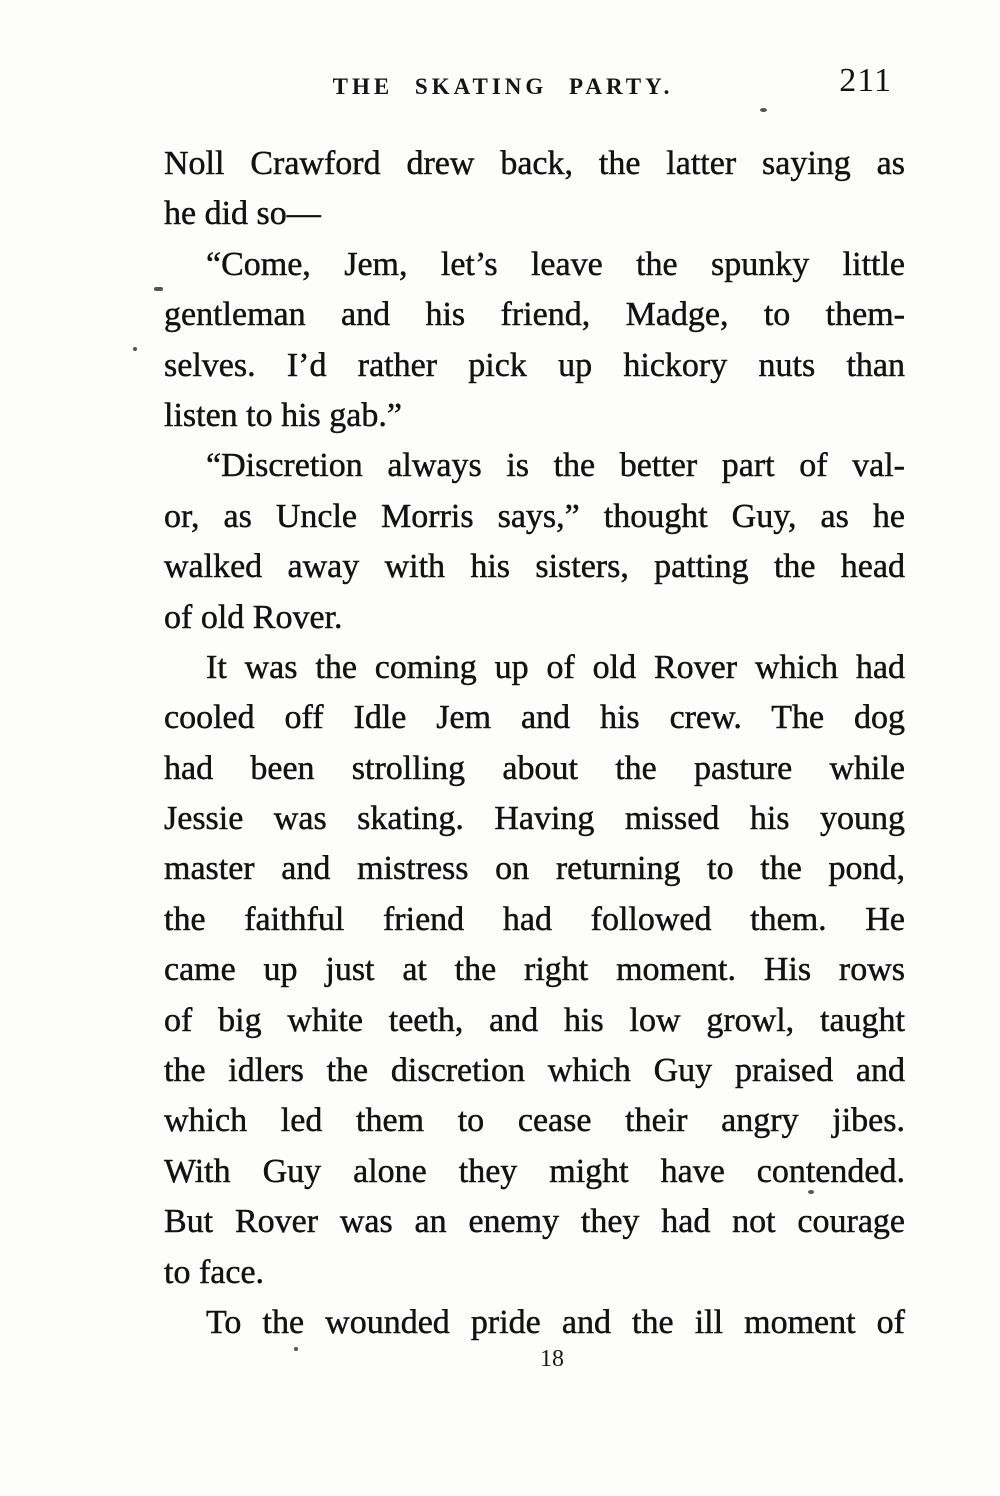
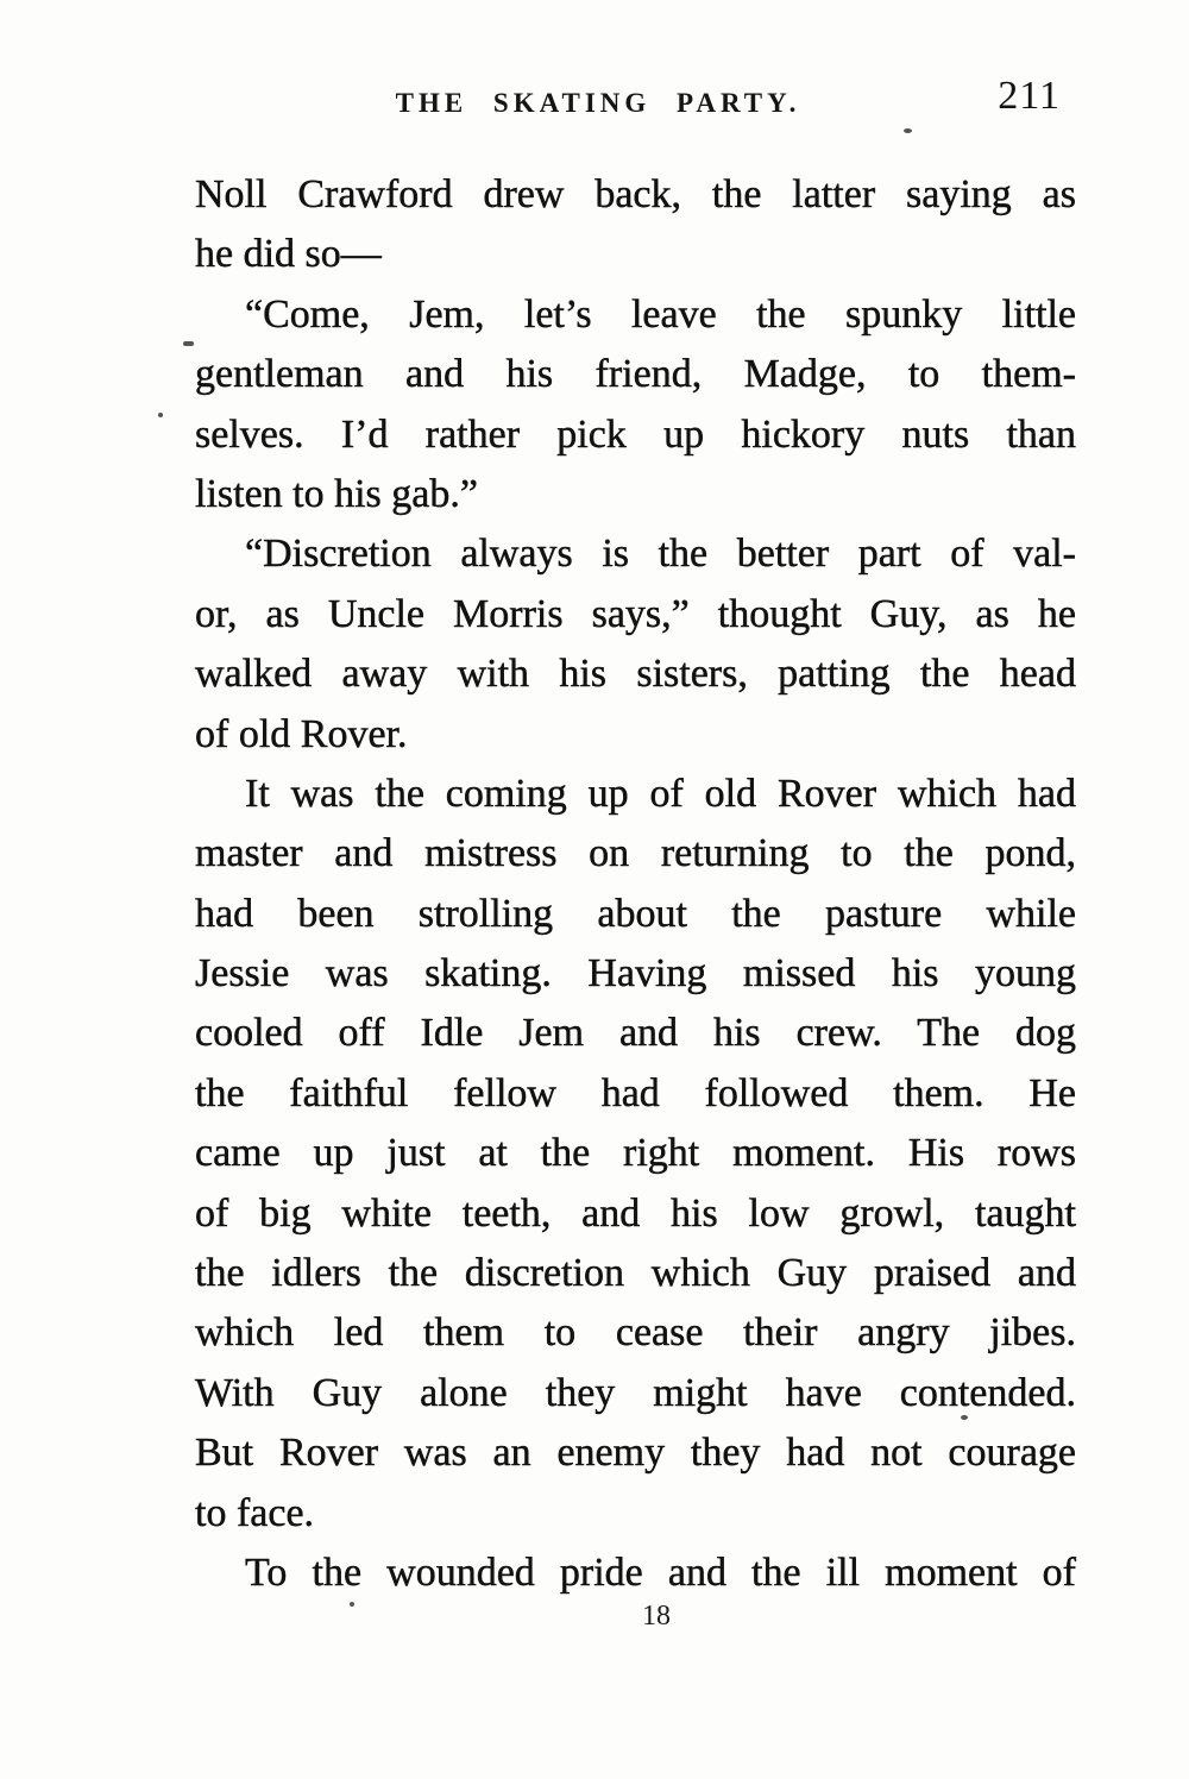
  THE SKATING PARTY.
  211
  Noll Crawford drew back, the latter saying as
  he did so—
  “Come, Jem, let’s leave the spunky little
  gentleman and his friend, Madge, to them-
  selves. I’d rather pick up hickory nuts than
  listen to his gab.”
  “Discretion always is the better part of val-
  or, as Uncle Morris says,” thought Guy, as he
  walked away with his sisters, patting the head
  of old Rover.
  It was the coming up of old Rover which had
- cooled off Idle Jem and his crew. The dog
+ master and mistress on returning to the pond,
  had been strolling about the pasture while
  Jessie was skating. Having missed his young
- master and mistress on returning to the pond,
+ cooled off Idle Jem and his crew. The dog
- the faithful friend had followed them. He
+ the faithful fellow had followed them. He
  came up just at the right moment. His rows
  of big white teeth, and his low growl, taught
  the idlers the discretion which Guy praised and
  which led them to cease their angry jibes.
  With Guy alone they might have contended.
  But Rover was an enemy they had not courage
  to face.
  To the wounded pride and the ill moment of
  18
